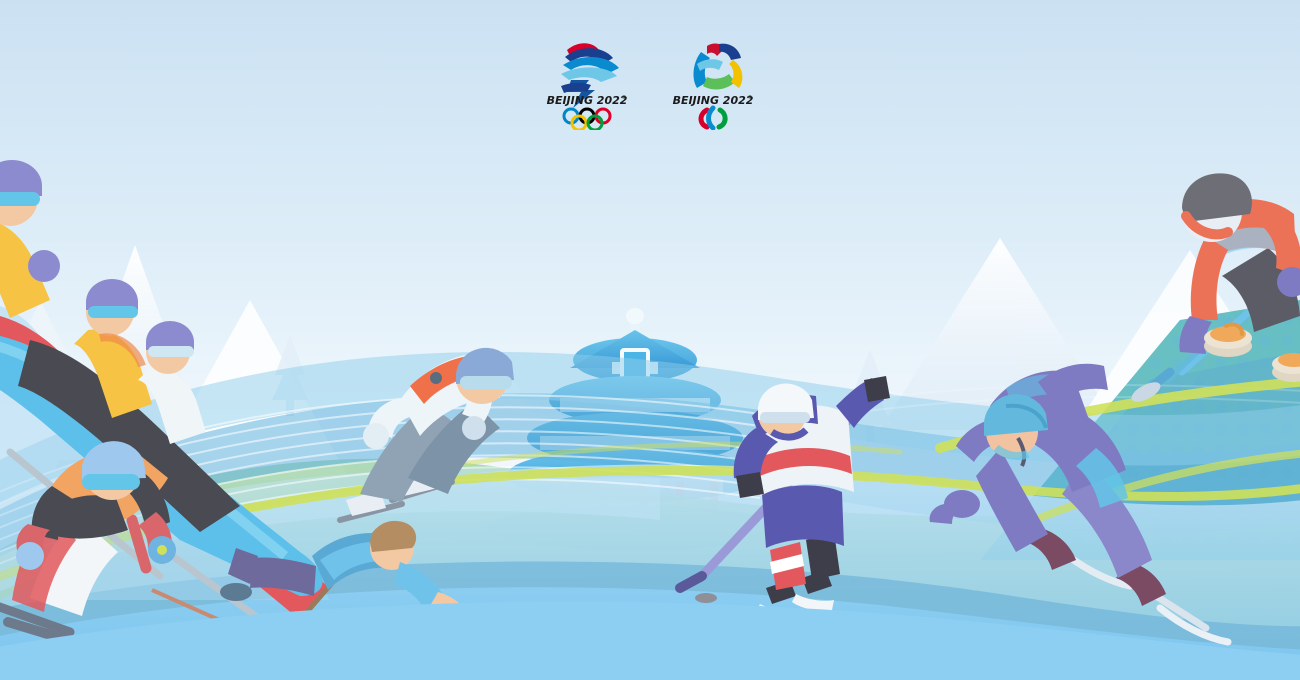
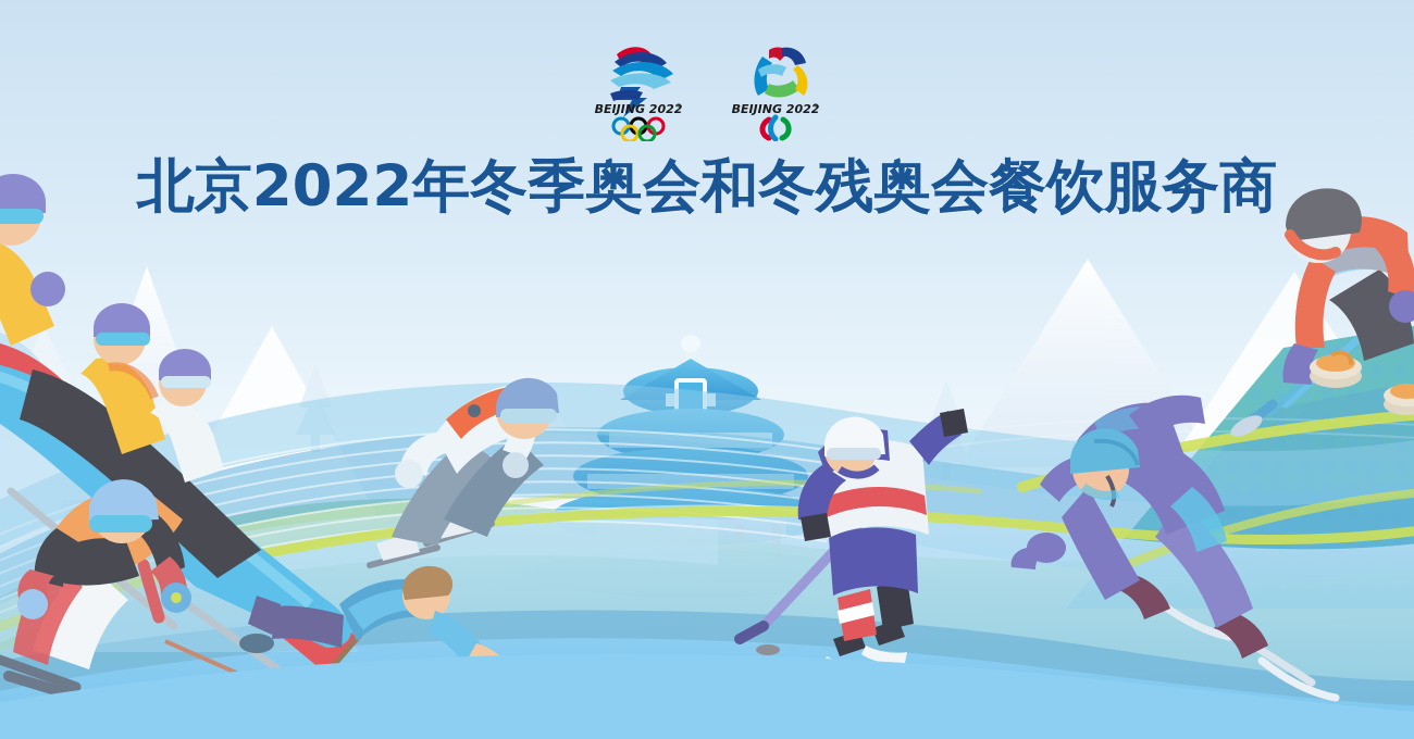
  BEIJING 2022
  BEIJING 2022
+ 北京2022年冬季奥会和冬残奥会餐饮服务商
